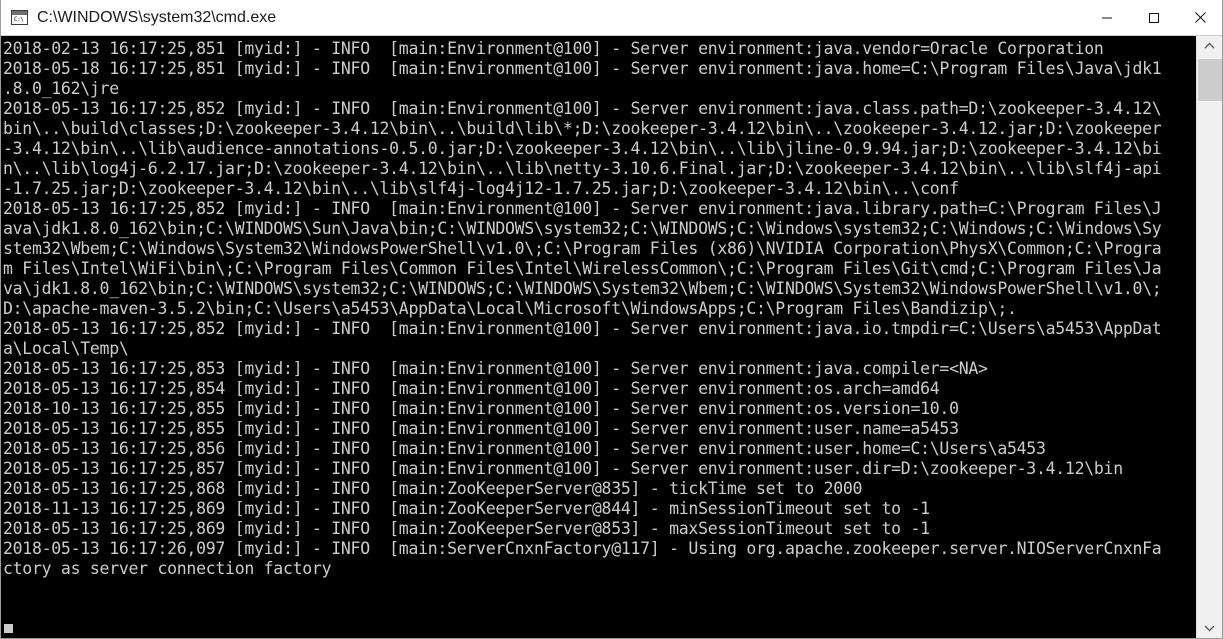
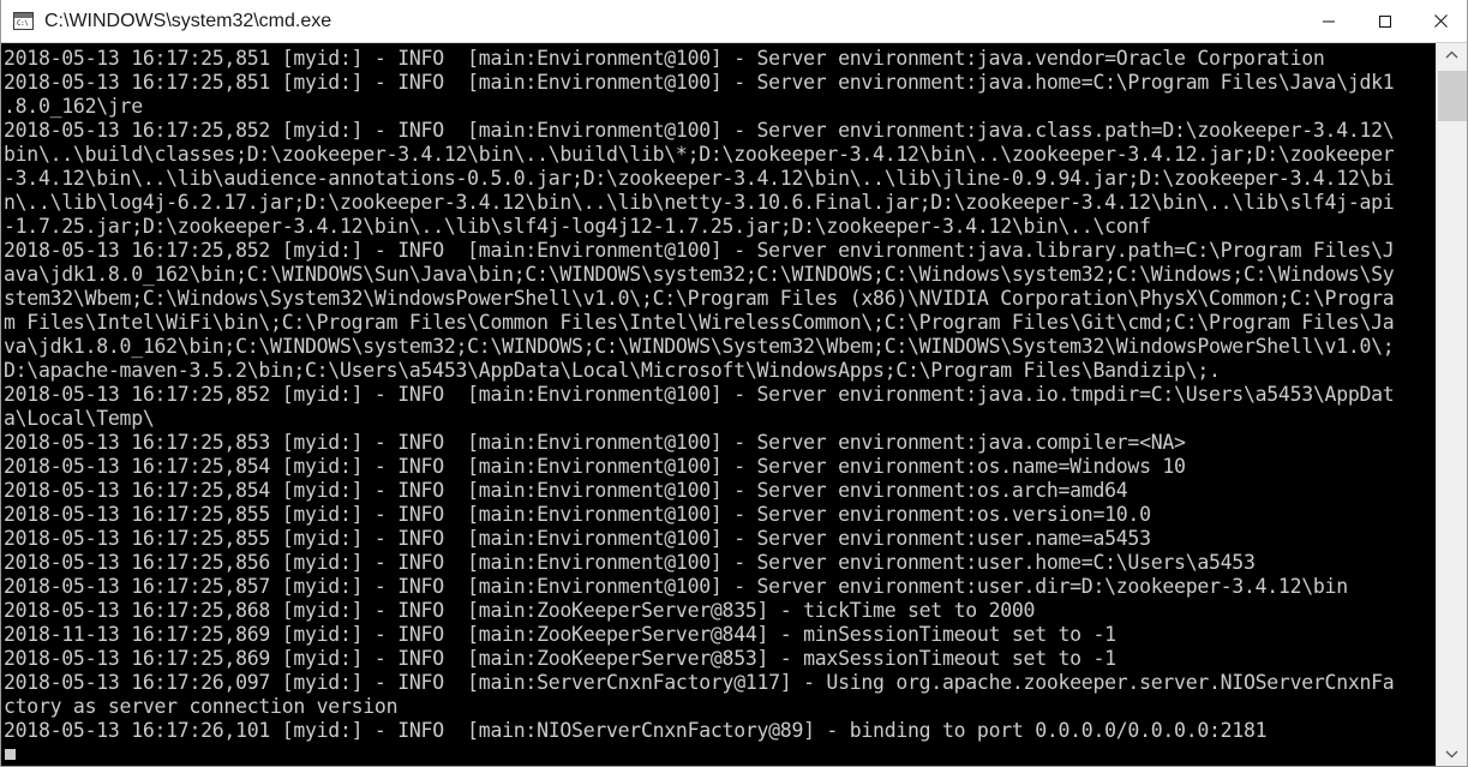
  C:\WINDOWS\system32\cmd.exe
- 2018-02-13 16:17:25,851 [myid:] - INFO [main:Environment@100] - Server environment:java.vendor=Oracle Corporation
+ 2018-05-13 16:17:25,851 [myid:] - INFO [main:Environment@100] - Server environment:java.vendor=Oracle Corporation
- 2018-05-18 16:17:25,851 [myid:] - INFO [main:Environment@100] - Server environment:java.home=C:\Program Files\Java\jdk1
+ 2018-05-13 16:17:25,851 [myid:] - INFO [main:Environment@100] - Server environment:java.home=C:\Program Files\Java\jdk1
  .8.0_162\jre
  2018-05-13 16:17:25,852 [myid:] - INFO [main:Environment@100] - Server environment:java.class.path=D:\zookeeper-3.4.12\
  bin\..\build\classes;D:\zookeeper-3.4.12\bin\..\build\lib\*;D:\zookeeper-3.4.12\bin\..\zookeeper-3.4.12.jar;D:\zookeeper
  -3.4.12\bin\..\lib\audience-annotations-0.5.0.jar;D:\zookeeper-3.4.12\bin\..\lib\jline-0.9.94.jar;D:\zookeeper-3.4.12\bi
  n\..\lib\log4j-6.2.17.jar;D:\zookeeper-3.4.12\bin\..\lib\netty-3.10.6.Final.jar;D:\zookeeper-3.4.12\bin\..\lib\slf4j-api
  -1.7.25.jar;D:\zookeeper-3.4.12\bin\..\lib\slf4j-log4j12-1.7.25.jar;D:\zookeeper-3.4.12\bin\..\conf
  2018-05-13 16:17:25,852 [myid:] - INFO [main:Environment@100] - Server environment:java.library.path=C:\Program Files\J
  ava\jdk1.8.0_162\bin;C:\WINDOWS\Sun\Java\bin;C:\WINDOWS\system32;C:\WINDOWS;C:\Windows\system32;C:\Windows;C:\Windows\Sy
  stem32\Wbem;C:\Windows\System32\WindowsPowerShell\v1.0\;C:\Program Files (x86)\NVIDIA Corporation\PhysX\Common;C:\Progra
  m Files\Intel\WiFi\bin\;C:\Program Files\Common Files\Intel\WirelessCommon\;C:\Program Files\Git\cmd;C:\Program Files\Ja
  va\jdk1.8.0_162\bin;C:\WINDOWS\system32;C:\WINDOWS;C:\WINDOWS\System32\Wbem;C:\WINDOWS\System32\WindowsPowerShell\v1.0\;
  D:\apache-maven-3.5.2\bin;C:\Users\a5453\AppData\Local\Microsoft\WindowsApps;C:\Program Files\Bandizip\;.
  2018-05-13 16:17:25,852 [myid:] - INFO [main:Environment@100] - Server environment:java.io.tmpdir=C:\Users\a5453\AppDat
  a\Local\Temp\
  2018-05-13 16:17:25,853 [myid:] - INFO [main:Environment@100] - Server environment:java.compiler=<NA>
+ 2018-05-13 16:17:25,854 [myid:] - INFO [main:Environment@100] - Server environment:os.name=Windows 10
  2018-05-13 16:17:25,854 [myid:] - INFO [main:Environment@100] - Server environment:os.arch=amd64
- 2018-10-13 16:17:25,855 [myid:] - INFO [main:Environment@100] - Server environment:os.version=10.0
+ 2018-05-13 16:17:25,855 [myid:] - INFO [main:Environment@100] - Server environment:os.version=10.0
  2018-05-13 16:17:25,855 [myid:] - INFO [main:Environment@100] - Server environment:user.name=a5453
  2018-05-13 16:17:25,856 [myid:] - INFO [main:Environment@100] - Server environment:user.home=C:\Users\a5453
  2018-05-13 16:17:25,857 [myid:] - INFO [main:Environment@100] - Server environment:user.dir=D:\zookeeper-3.4.12\bin
  2018-05-13 16:17:25,868 [myid:] - INFO [main:ZooKeeperServer@835] - tickTime set to 2000
  2018-11-13 16:17:25,869 [myid:] - INFO [main:ZooKeeperServer@844] - minSessionTimeout set to -1
  2018-05-13 16:17:25,869 [myid:] - INFO [main:ZooKeeperServer@853] - maxSessionTimeout set to -1
  2018-05-13 16:17:26,097 [myid:] - INFO [main:ServerCnxnFactory@117] - Using org.apache.zookeeper.server.NIOServerCnxnFa
- ctory as server connection factory
+ ctory as server connection version
+ 2018-05-13 16:17:26,101 [myid:] - INFO [main:NIOServerCnxnFactory@89] - binding to port 0.0.0.0/0.0.0.0:2181
